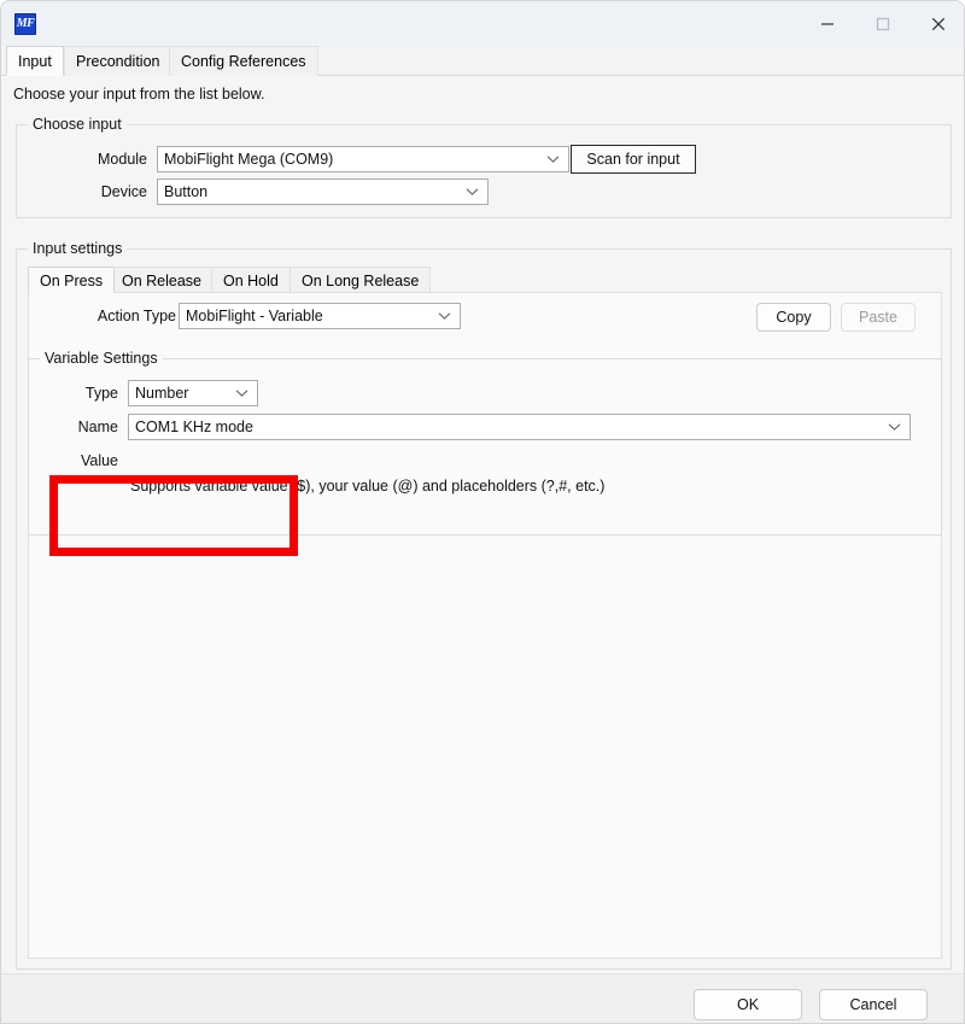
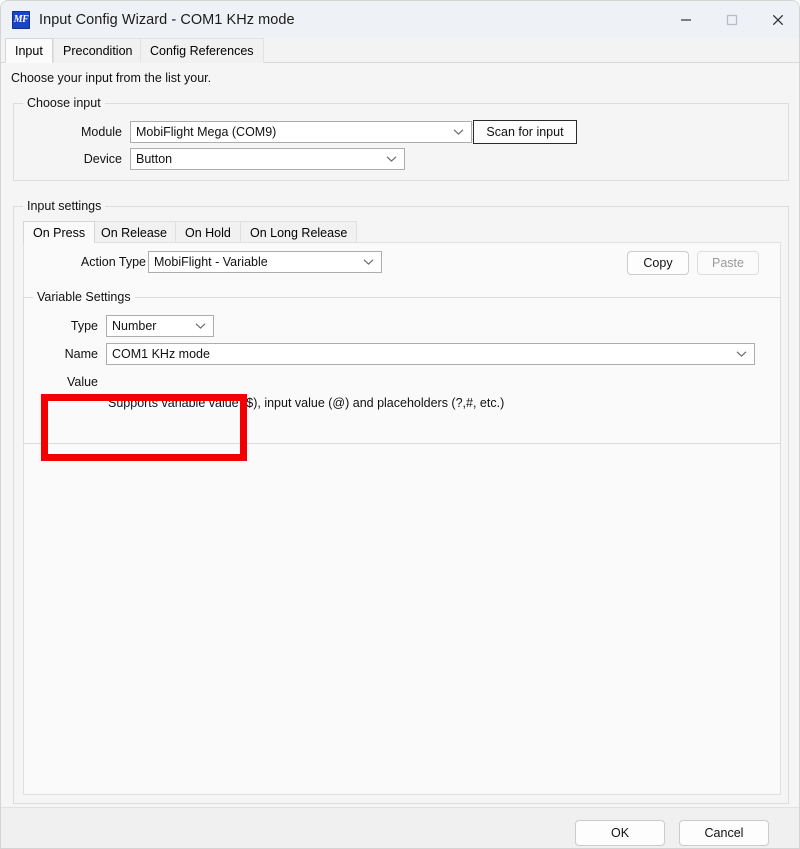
  MF
+ Input Config Wizard - COM1 KHz mode
  Input
  Precondition
  Config References
- Choose your input from the list below.
+ Choose your input from the list your.
  Choose input
  Module
  MobiFlight Mega (COM9)
  Scan for input
  Device
  Button
  Input settings
  On Press
  On Release
  On Hold
  On Long Release
  Action Type
  MobiFlight - Variable
  Copy
  Paste
  Variable Settings
  Type
  Number
  Name
  COM1 KHz mode
  Value
- Supports variable value ($), your value (@) and placeholders (?,#, etc.)
+ Supports variable value ($), input value (@) and placeholders (?,#, etc.)
  OK
  Cancel
